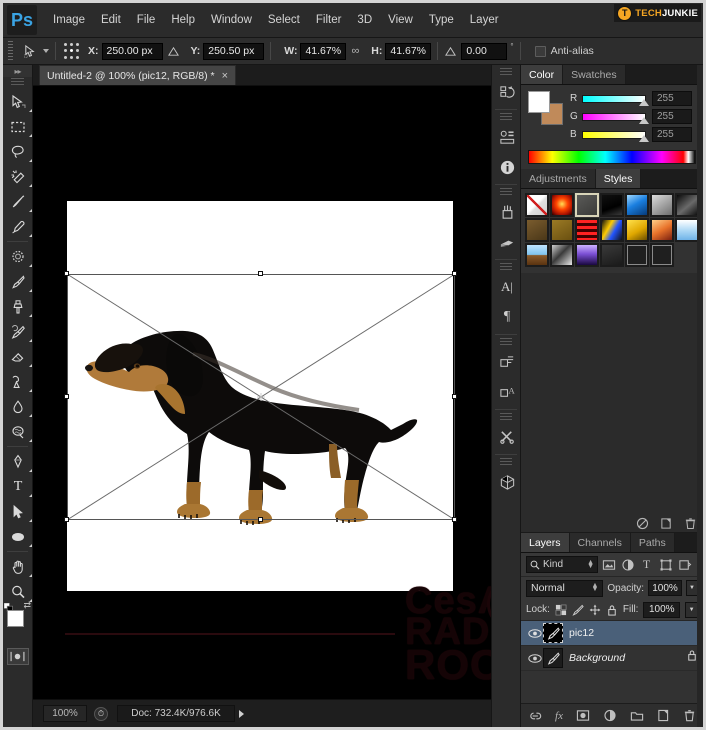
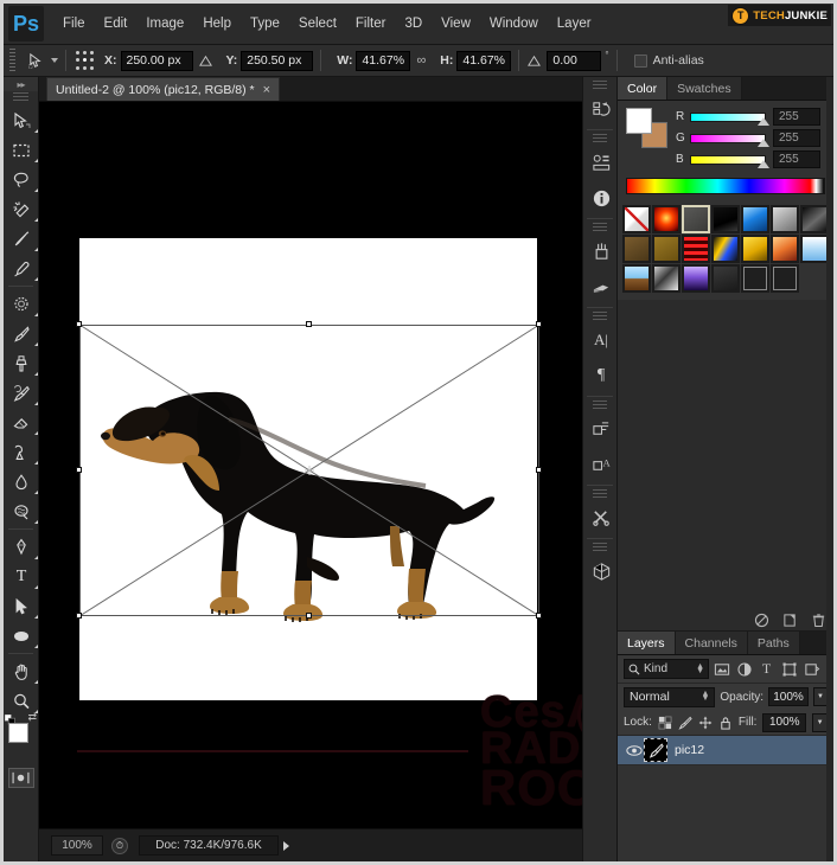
  Ps
- Image
+ File
  Edit
- File
+ Image
  Help
- Window
+ Type
  Select
  Filter
  3D
  View
- Type
+ Window
  Layer
  T
  TECHJUNKIE
  X:
  250.00 px
  Y:
  250.50 px
  W:
  41.67%
  ∞
  H:
  41.67%
  0.00
  °
  Anti-alias
  ▸▸
  T
  ⇄
  Untitled-2 @ 100% (pic12, RGB/8) *
  ×
  ROC
  100%
  ⏱
  Doc: 732.4K/976.6K
  A|
  ¶
  A
  Color
  Swatches
  R
  255
  G
  255
  B
  255
- Adjustments
- Styles
  Layers
  Channels
  Paths
  Kind
  T
  Normal
  Opacity:
  100%
  Lock:
  Fill:
  100%
  pic12
- Background
- fx
